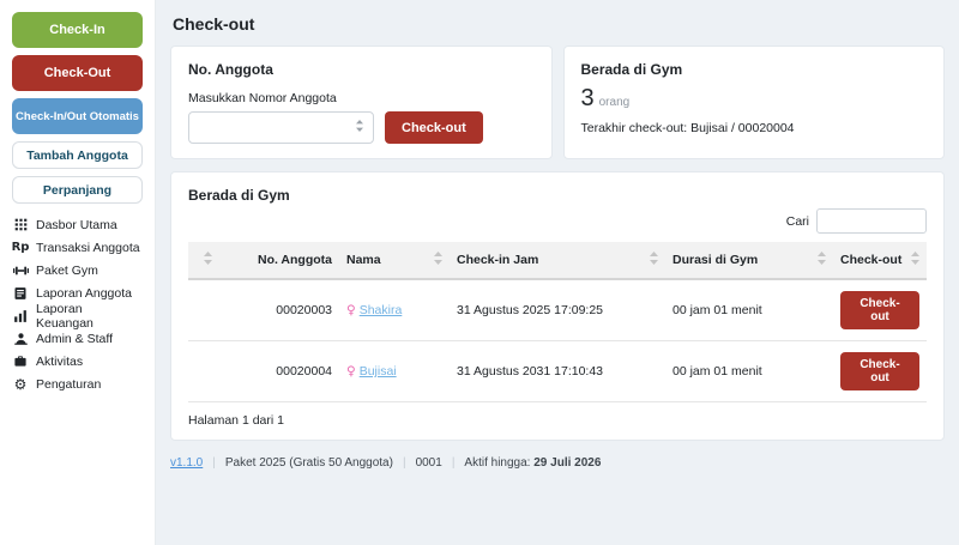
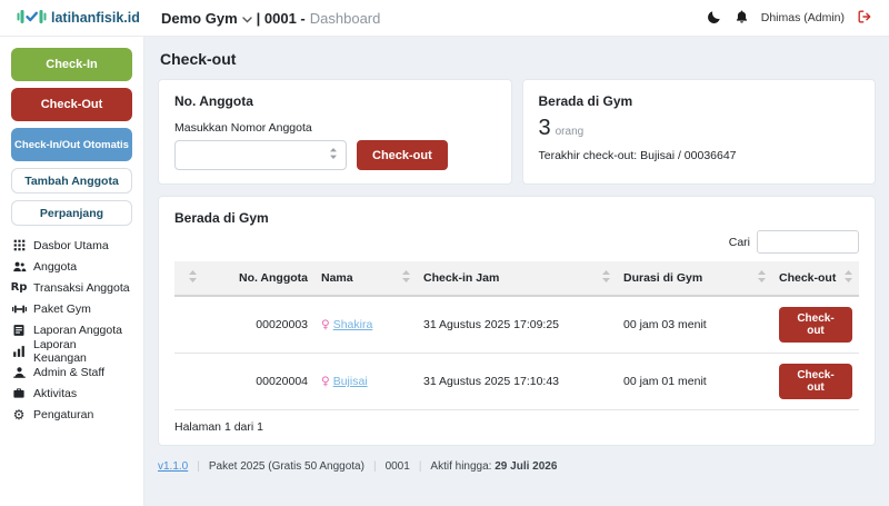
+ latihanfisik.id
+ Demo Gym
+ | 0001 -
+ Dashboard
+ Dhimas (Admin)
  Check-In
  Check-Out
  Check-In/Out Otomatis
  Tambah Anggota
  Perpanjang
  Dasbor Utama
+ Anggota
  Rp
  Transaksi Anggota
  Paket Gym
  Laporan Anggota
  Laporan Keuangan
  Admin & Staff
  Aktivitas
  ⚙
  Pengaturan
  Check-out
  No. Anggota
  Masukkan Nomor Anggota
  Check-out
  Berada di Gym
  3
  orang
- Terakhir check-out: Bujisai / 00020004
+ Terakhir check-out: Bujisai / 00036647
  Berada di Gym
  Cari
  	No. Anggota	Nama	Check-in Jam	Durasi di Gym	Check-out
- 	00020003	♀ Shakira	31 Agustus 2025 17:09:25	00 jam 01 menit	Check-out
+ 	00020003	♀ Shakira	31 Agustus 2025 17:09:25	00 jam 03 menit	Check-out
- 	00020004	♀ Bujisai	31 Agustus 2031 17:10:43	00 jam 01 menit	Check-out
+ 	00020004	♀ Bujisai	31 Agustus 2025 17:10:43	00 jam 01 menit	Check-out
  Halaman 1 dari 1
  v1.1.0
  |
  Paket 2025 (Gratis 50 Anggota)
  |
  0001
  Aktif hingga: 29 Juli 2026
